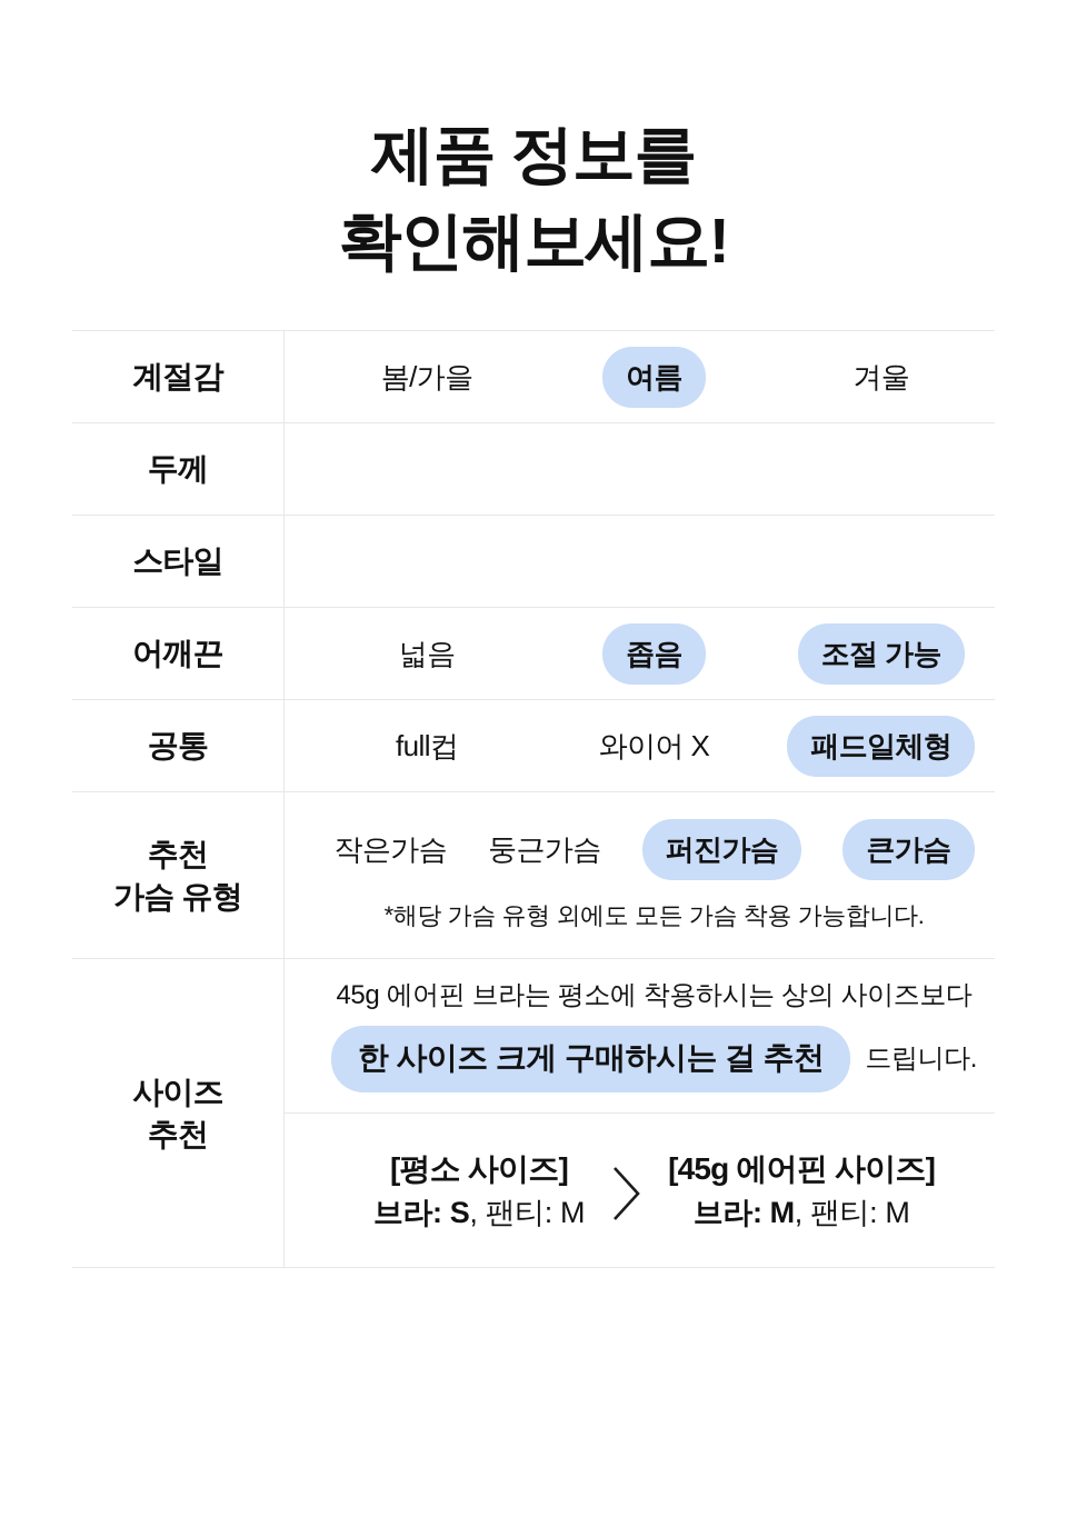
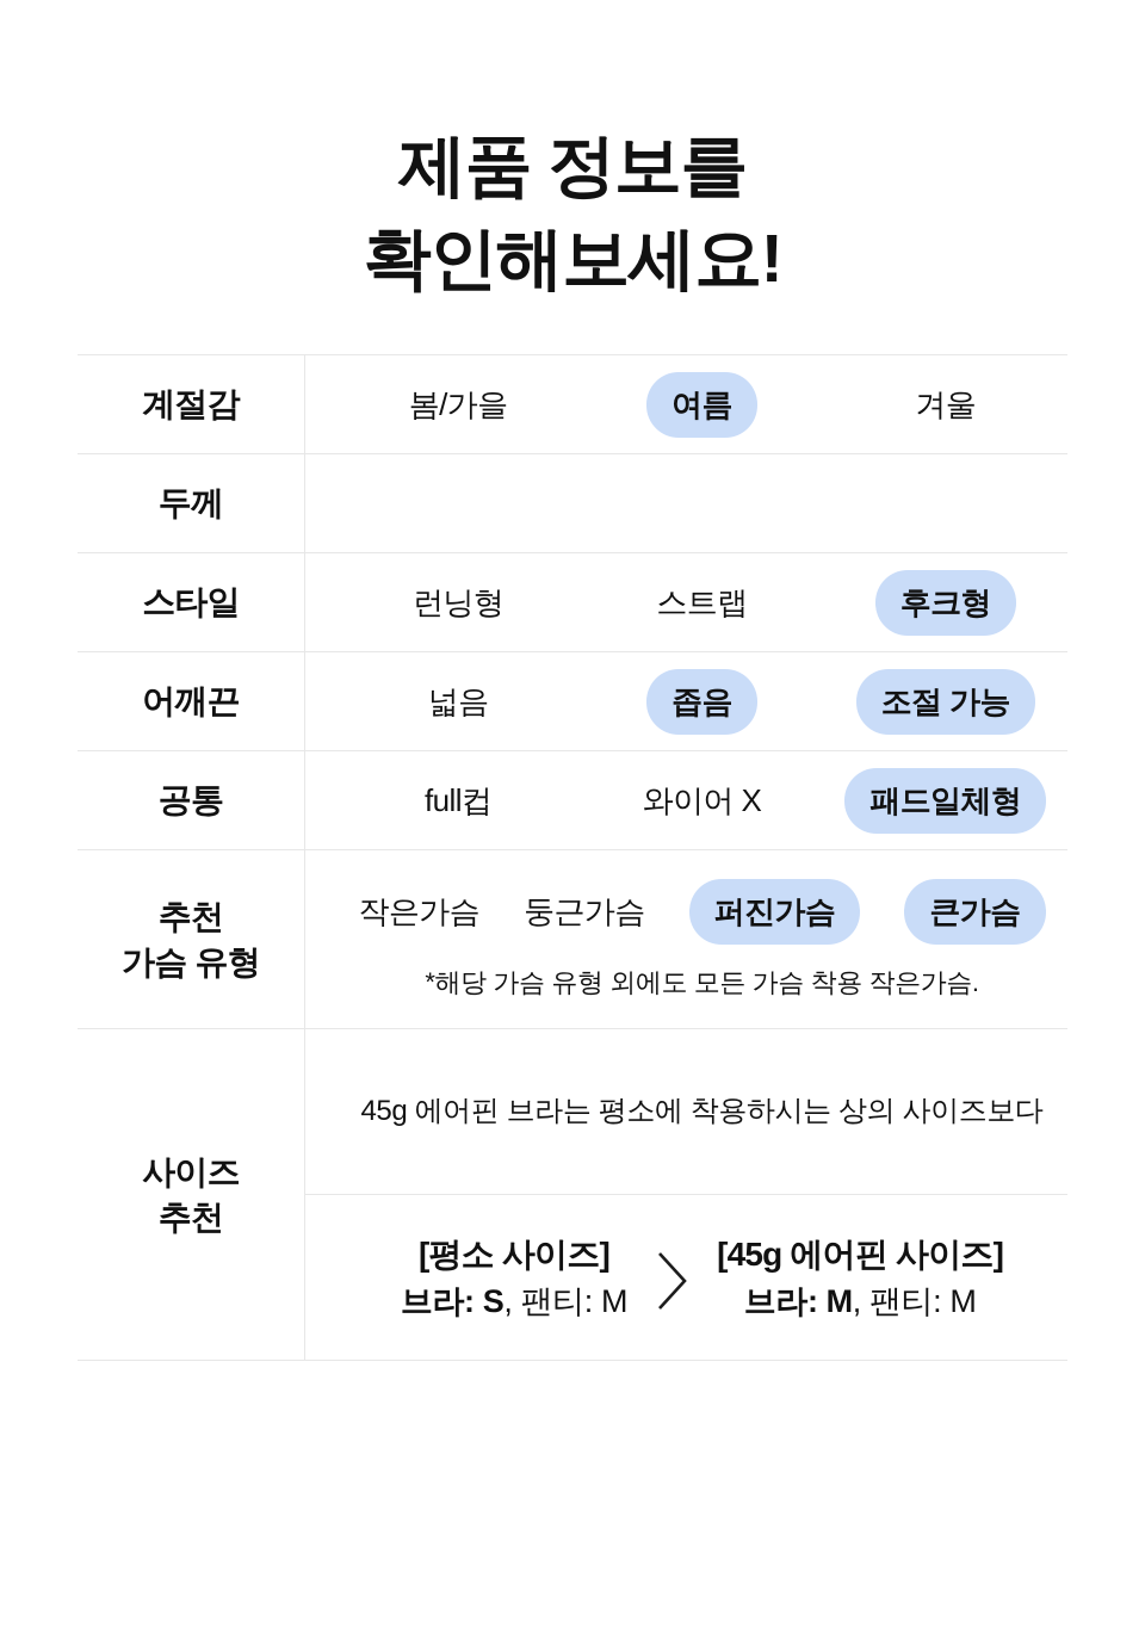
  제품 정보를
  확인해보세요!
  계절감
  봄/가을
  여름
  겨울
  두께
  스타일
+ 런닝형
+ 스트랩
+ 후크형
  어깨끈
  넓음
  좁음
  조절 가능
  공통
  full컵
  와이어 X
  패드일체형
  추천
  가슴 유형
  작은가슴
  둥근가슴
  퍼진가슴
  큰가슴
- *해당 가슴 유형 외에도 모든 가슴 착용 가능합니다.
+ *해당 가슴 유형 외에도 모든 가슴 착용 작은가슴.
  사이즈
  추천
  45g 에어핀 브라는 평소에 착용하시는 상의 사이즈보다
- 한 사이즈 크게 구매하시는 걸 추천
- 드립니다.
  [평소 사이즈]
  브라: S, 팬티: M
  [45g 에어핀 사이즈]
  브라: M, 팬티: M
